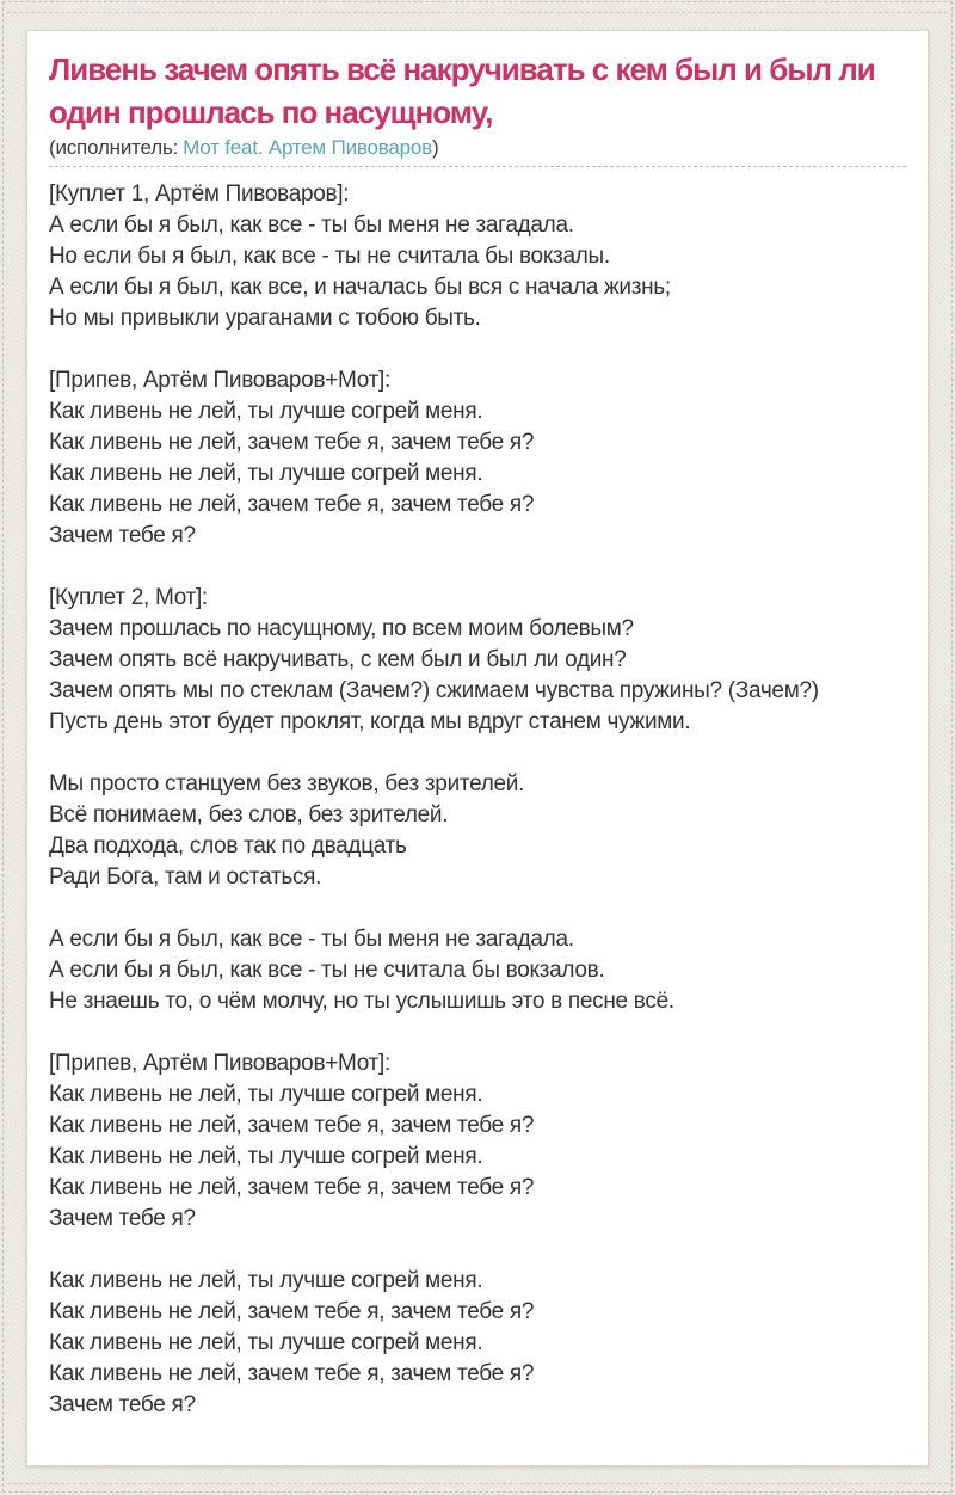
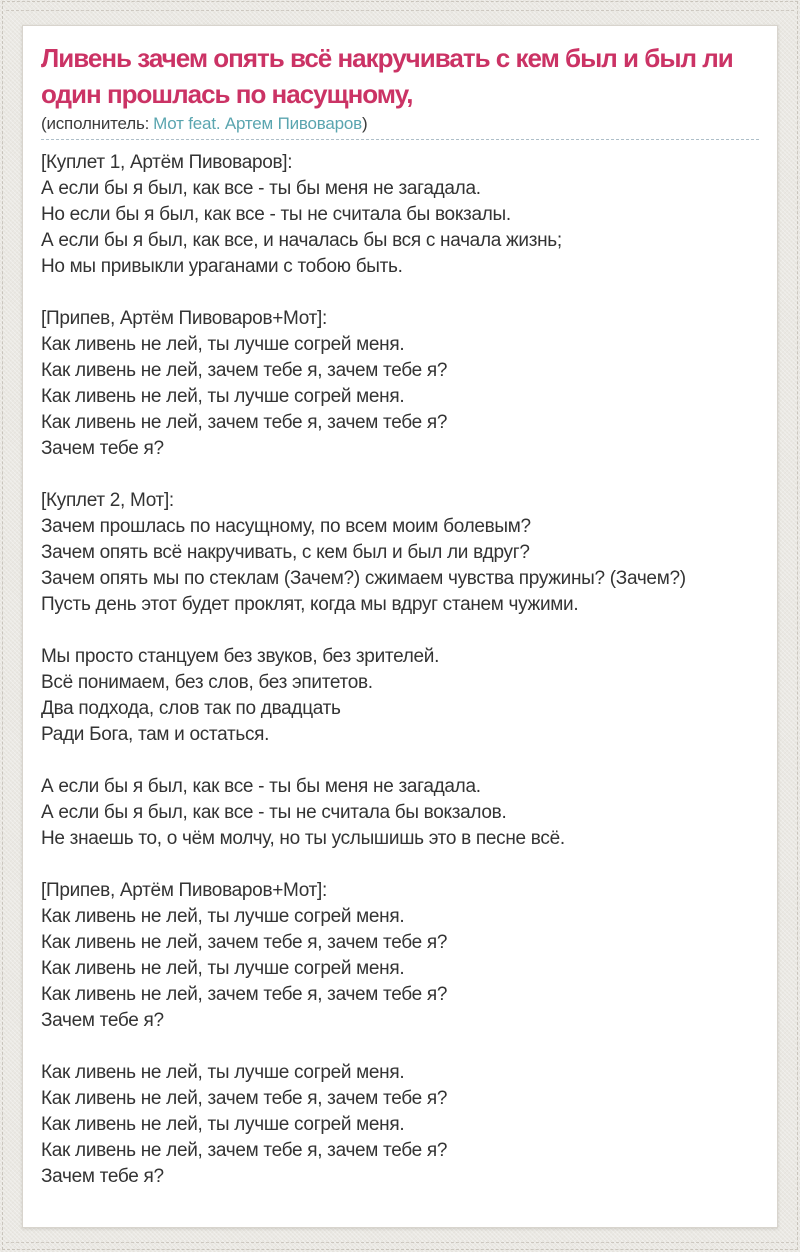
  Ливень зачем опять всё накручивать с кем был и был ли один прошлась по насущному,
  (исполнитель: Мот feat. Артем Пивоваров)
  [Куплет 1, Артём Пивоваров]:
  А если бы я был, как все - ты бы меня не загадала.
  Но если бы я был, как все - ты не считала бы вокзалы.
  А если бы я был, как все, и началась бы вся с начала жизнь;
  Но мы привыкли ураганами с тобою быть.
  [Припев, Артём Пивоваров+Мот]:
  Как ливень не лей, ты лучше согрей меня.
  Как ливень не лей, зачем тебе я, зачем тебе я?
  Как ливень не лей, ты лучше согрей меня.
  Как ливень не лей, зачем тебе я, зачем тебе я?
  Зачем тебе я?
  [Куплет 2, Мот]:
  Зачем прошлась по насущному, по всем моим болевым?
- Зачем опять всё накручивать, с кем был и был ли один?
+ Зачем опять всё накручивать, с кем был и был ли вдруг?
  Зачем опять мы по стеклам (Зачем?) сжимаем чувства пружины? (Зачем?)
  Пусть день этот будет проклят, когда мы вдруг станем чужими.
  Мы просто станцуем без звуков, без зрителей.
- Всё понимаем, без слов, без зрителей.
+ Всё понимаем, без слов, без эпитетов.
  Два подхода, слов так по двадцать
  Ради Бога, там и остаться.
  А если бы я был, как все - ты бы меня не загадала.
  А если бы я был, как все - ты не считала бы вокзалов.
  Не знаешь то, о чём молчу, но ты услышишь это в песне всё.
  [Припев, Артём Пивоваров+Мот]:
  Как ливень не лей, ты лучше согрей меня.
  Как ливень не лей, зачем тебе я, зачем тебе я?
  Как ливень не лей, ты лучше согрей меня.
  Как ливень не лей, зачем тебе я, зачем тебе я?
  Зачем тебе я?
  Как ливень не лей, ты лучше согрей меня.
  Как ливень не лей, зачем тебе я, зачем тебе я?
  Как ливень не лей, ты лучше согрей меня.
  Как ливень не лей, зачем тебе я, зачем тебе я?
  Зачем тебе я?
